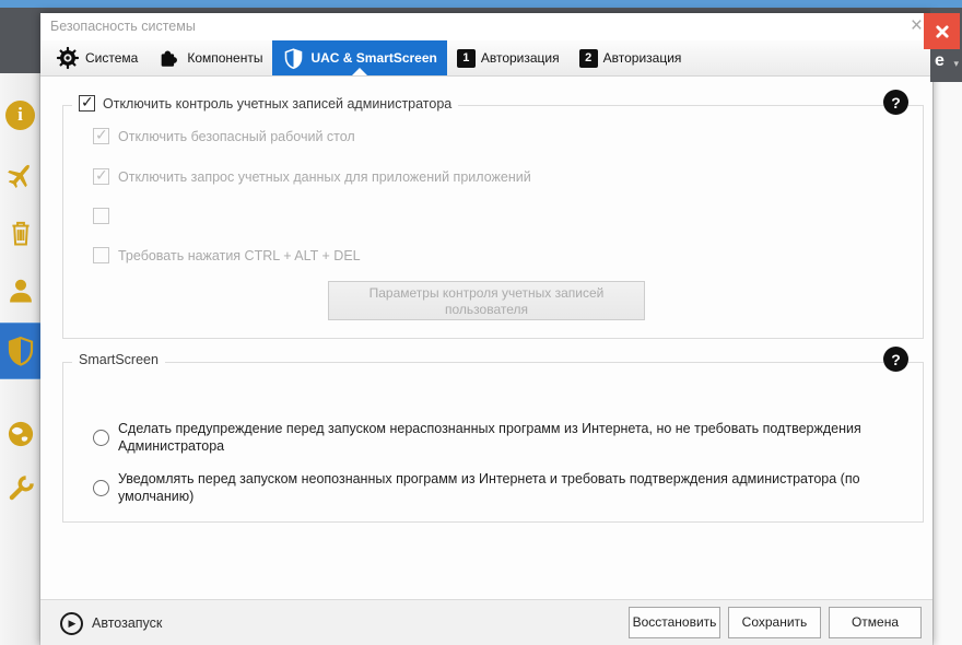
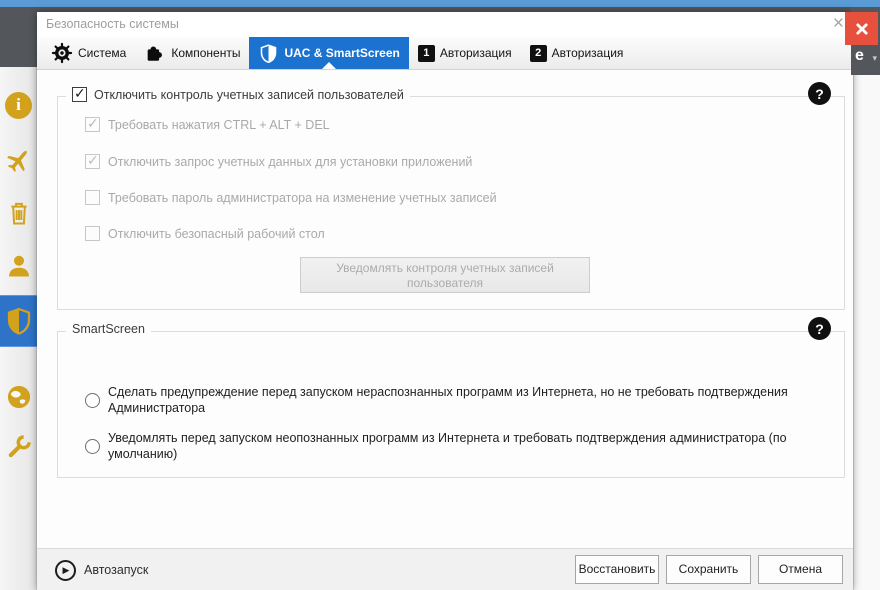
  e
  ▾
  i
  Безопасность системы
  ×
  Система
  Компоненты
  UAC & SmartScreen
  1
  Авторизация
  2
  Авторизация
  ✓
- Отключить контроль учетных записей администратора
+ Отключить контроль учетных записей пользователей
  ?
  ✓
- Отключить безопасный рабочий стол
+ Требовать нажатия CTRL + ALT + DEL
  ✓
- Отключить запрос учетных данных для приложений приложений
+ Отключить запрос учетных данных для установки приложений
+ Требовать пароль администратора на изменение учетных записей
- Требовать нажатия CTRL + ALT + DEL
+ Отключить безопасный рабочий стол
- Параметры контроля учетных записей пользователя
+ Уведомлять контроля учетных записей пользователя
  SmartScreen
  ?
  Сделать предупреждение перед запуском нераспознанных программ из Интернета, но не требовать подтверждения
  Администратора
  Уведомлять перед запуском неопознанных программ из Интернета и требовать подтверждения администратора (по
  умолчанию)
  ▶
  Автозапуск
  Восстановить
  Сохранить
  Отмена
